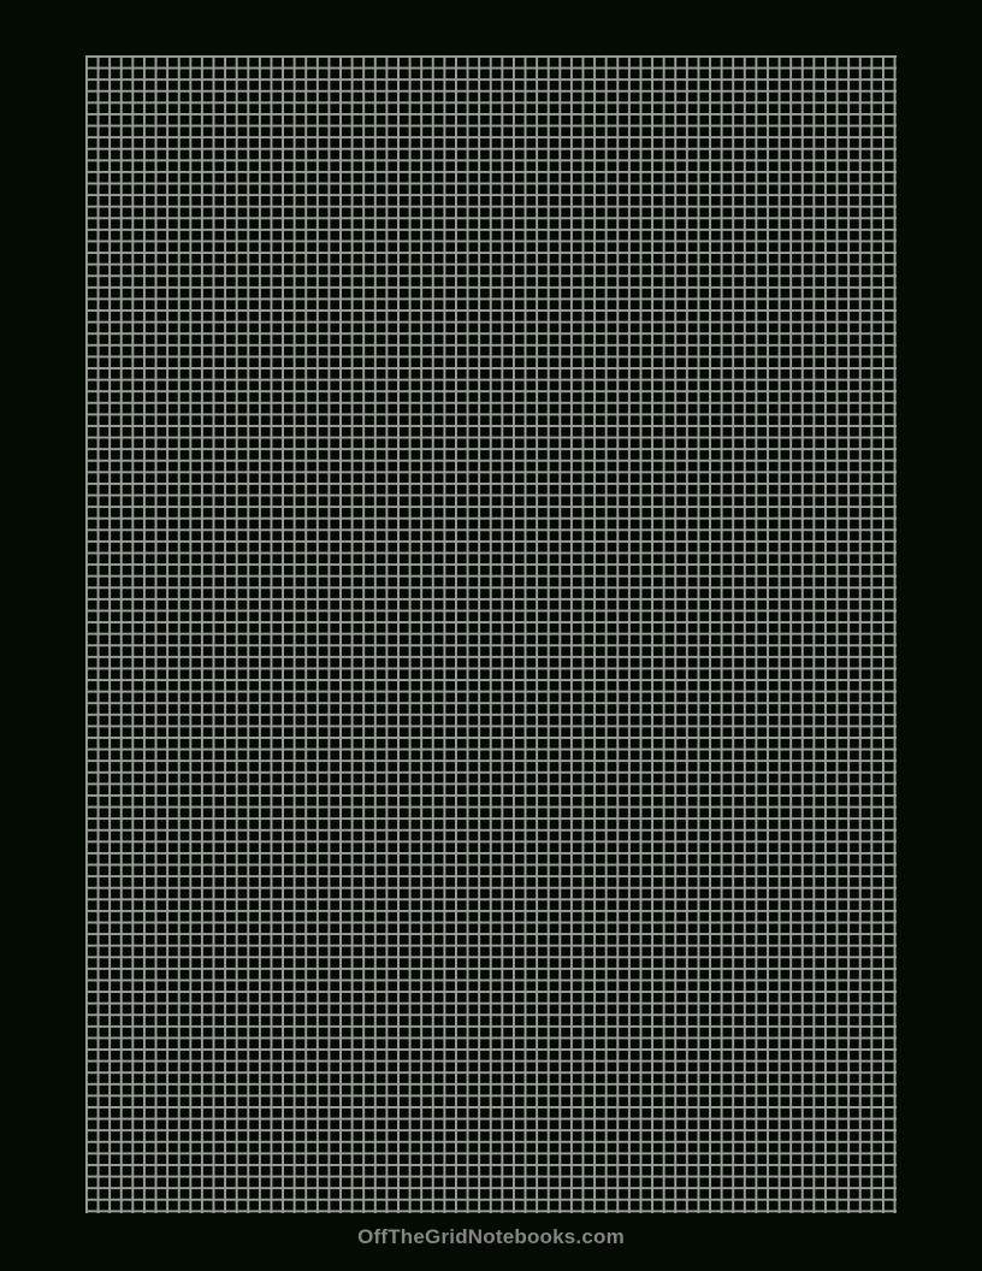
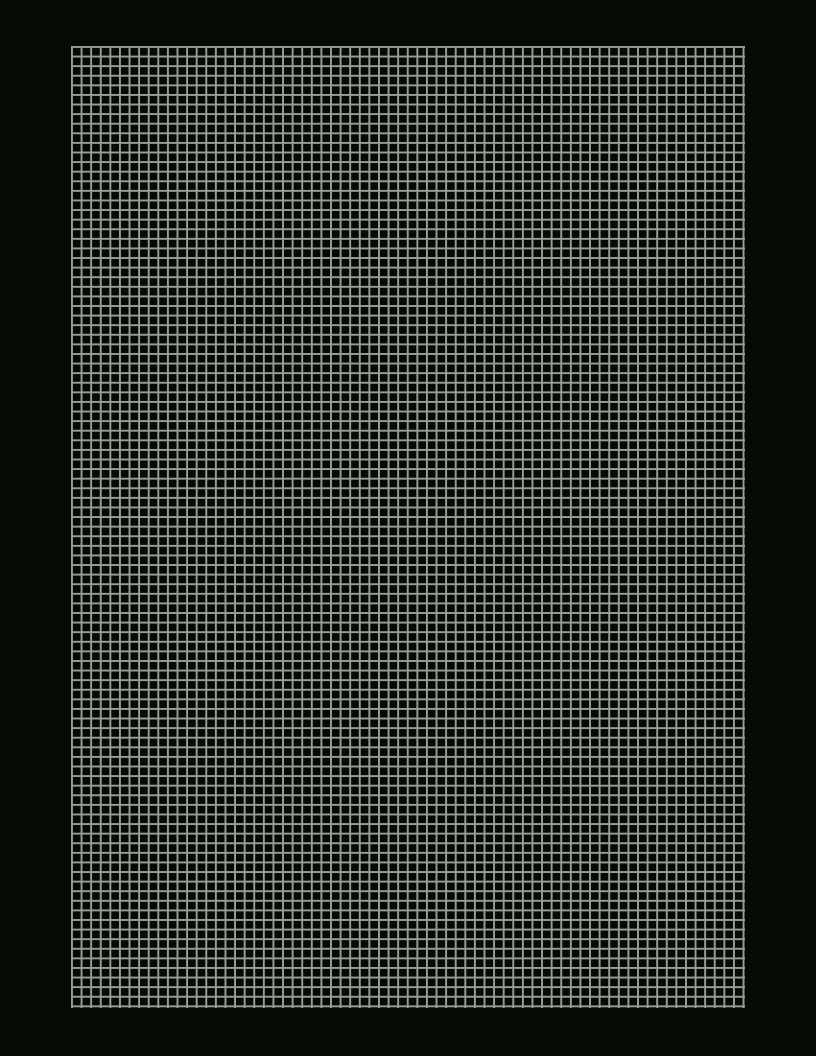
- OffTheGridNotebooks.com
